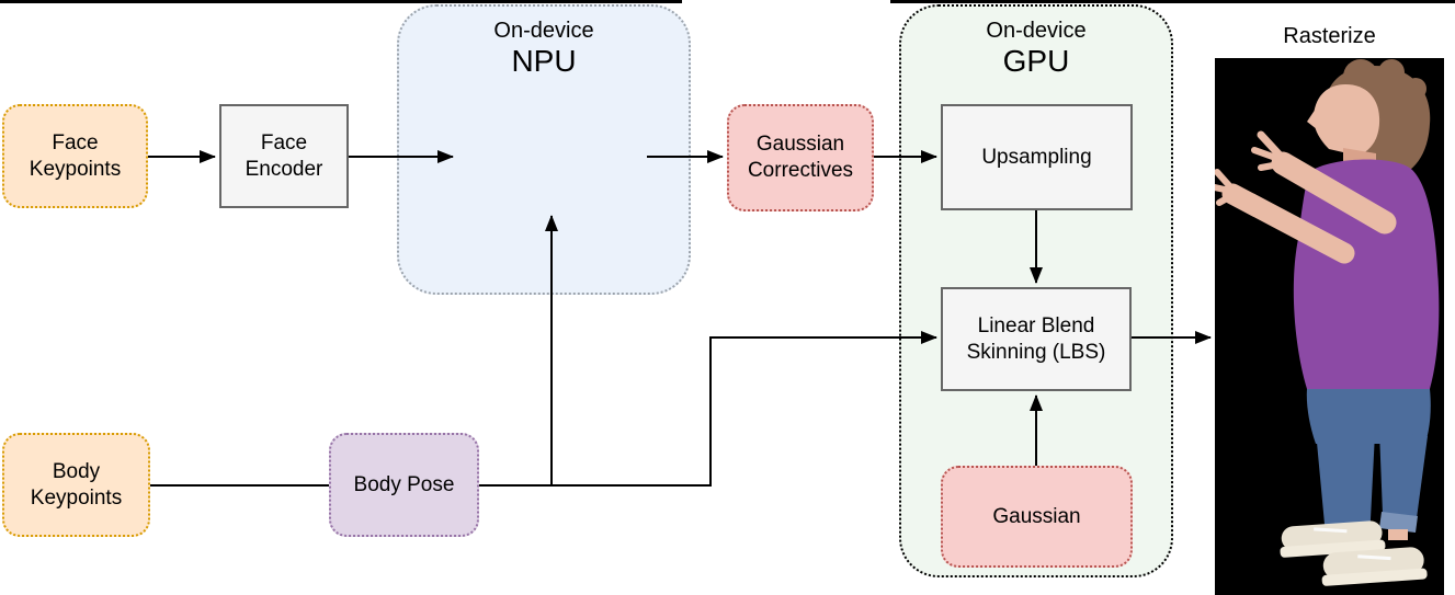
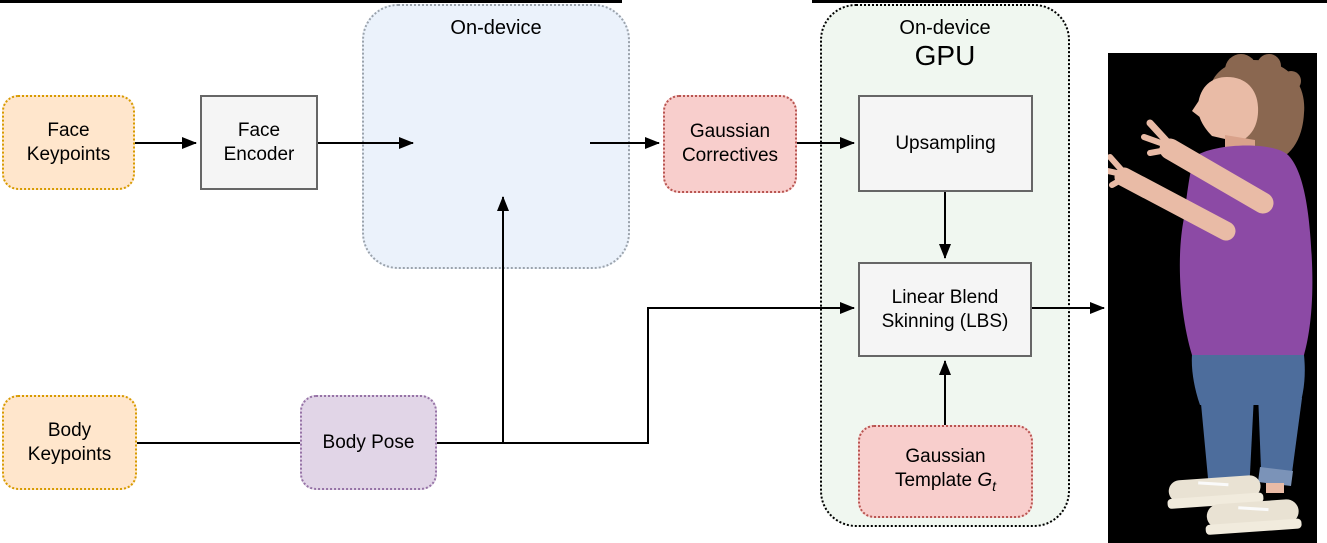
  On-device
- NPU
  On-device
  GPU
  Face
  Keypoints
  Face
  Encoder
  Gaussian
  Correctives
  Upsampling
  Linear Blend
  Skinning (LBS)
  Gaussian
+ Template Gt
  Body
  Keypoints
  Body Pose
- Rasterize
